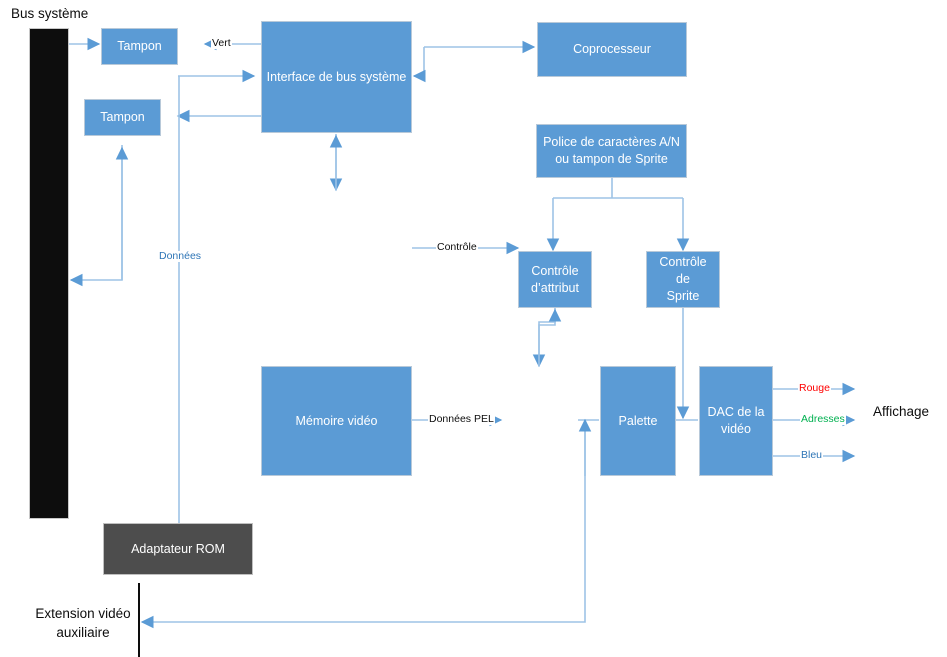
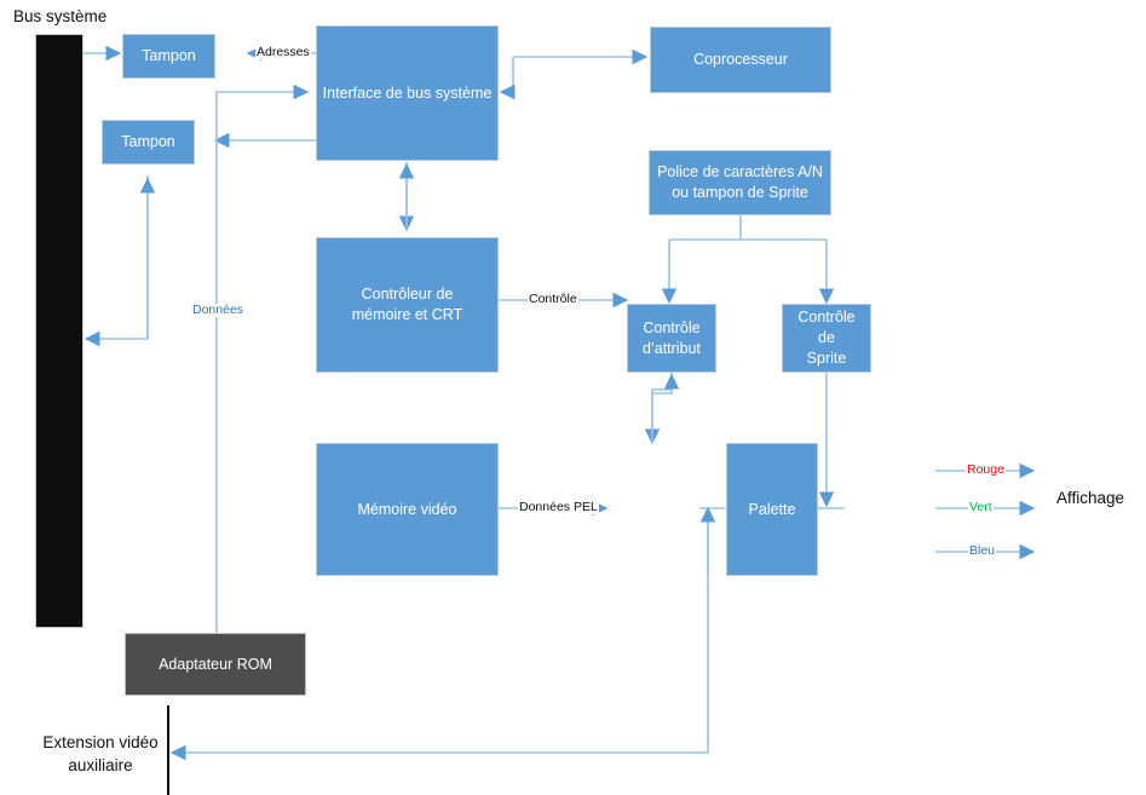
  Tampon
  Tampon
  Interface de bus système
  Coprocesseur
  Police de caractères A/N
  ou tampon de Sprite
+ Contrôleur de
+ mémoire et CRT
  Contrôle
  d’attribut
  Contrôle de
  Sprite
  Mémoire vidéo
  Palette
- DAC de la
- vidéo
  Adaptateur ROM
  Bus système
  Affichage
  Extension vidéo
  auxiliaire
- Vert
+ Adresses
  Données
  Contrôle
  Données PEL
  Rouge
- Adresses
+ Vert
  Bleu
